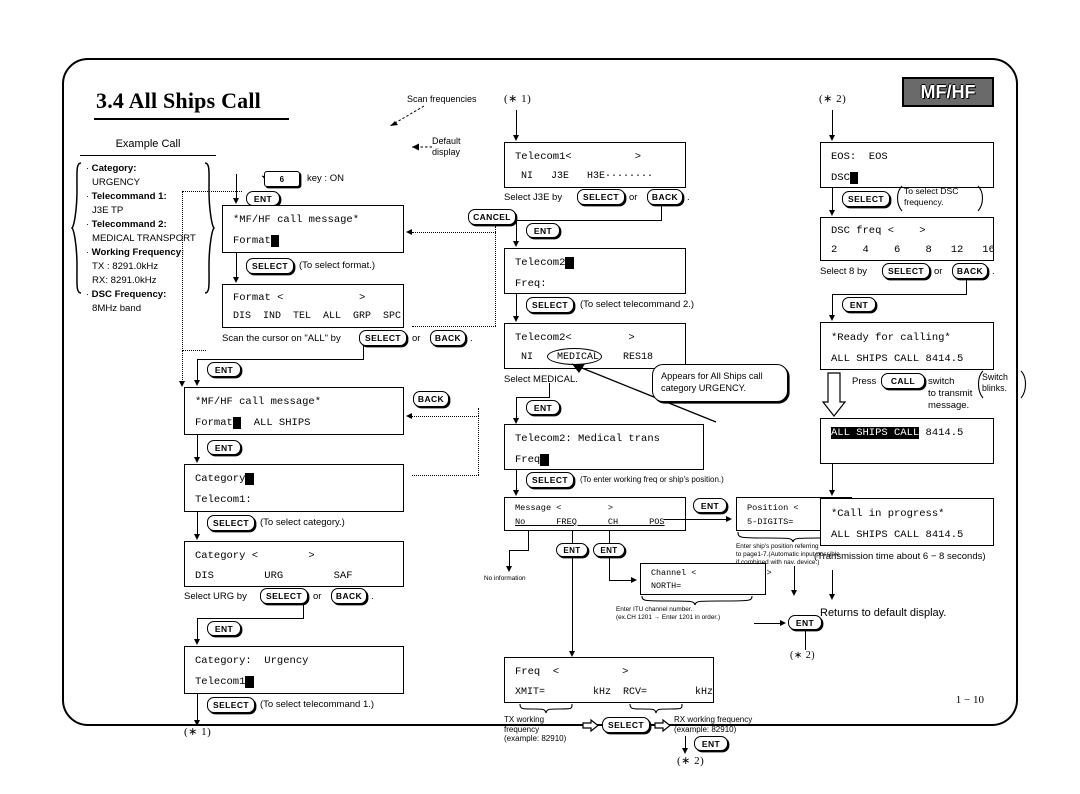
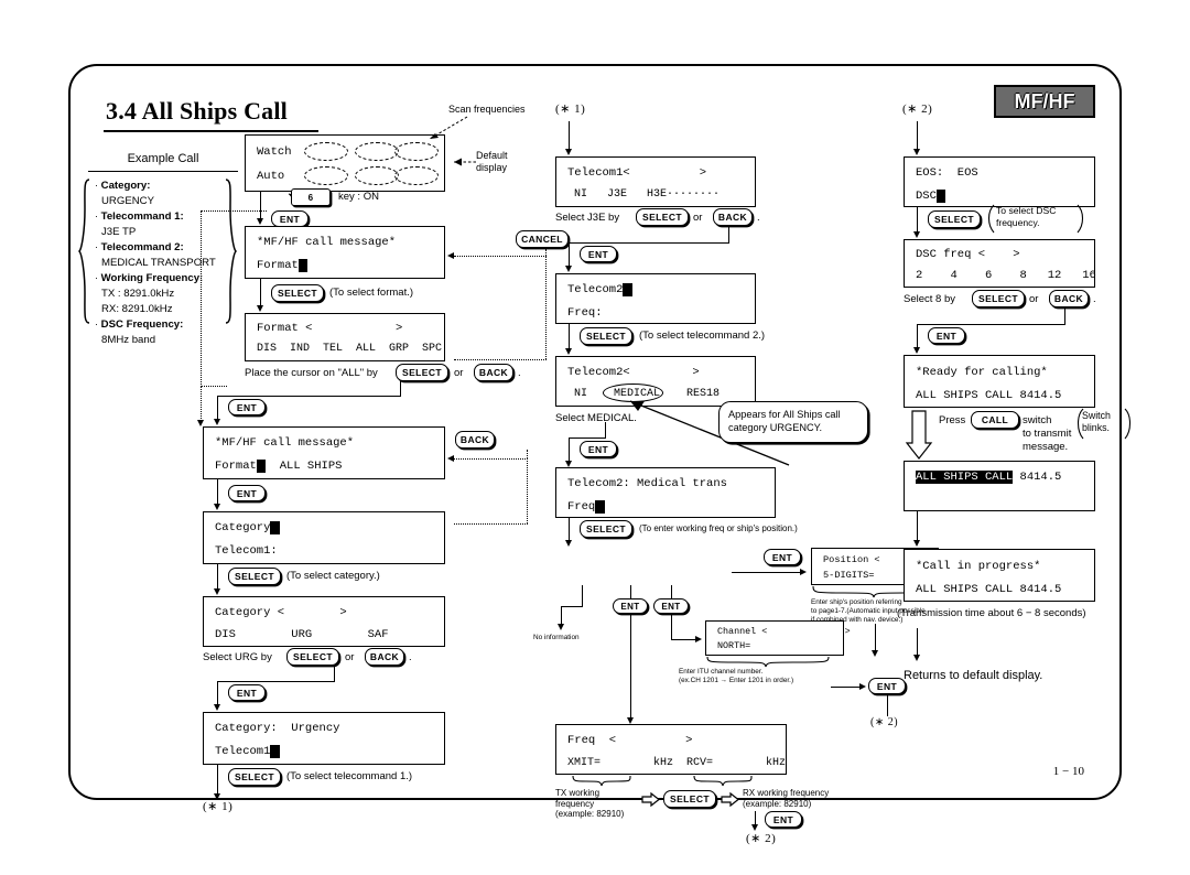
  3.4 All Ships Call
  MF/HF
  Example Call
  · Category:
  URGENCY
  · Telecommand 1:
  J3E TP
  · Telecommand 2:
  MEDICAL TRANSPORT
  · Working Frequency:
  TX : 8291.0kHz
  RX: 8291.0kHz
  · DSC Frequency:
  8MHz band
+ Watch
+ Auto
  Scan frequencies
  Default
  display
  6
  key : ON
  ENT
  *MF/HF call message*
  Format
  CANCEL
  SELECT
  (To select format.)
  Format < >
  DIS IND TEL ALL GRP SPC
- Scan the cursor on "ALL" by
+ Place the cursor on "ALL" by
  SELECT
  or
  BACK
  .
  ENT
  *MF/HF call message*
  Format ALL SHIPS
  BACK
  ENT
  Category
  Telecom1:
  SELECT
  (To select category.)
  Category < >
  DIS URG SAF
  Select URG by
  SELECT
  or
  BACK
  .
  ENT
  Category: Urgency
  Telecom1
  SELECT
  (To select telecommand 1.)
  (∗ 1)
  (∗ 1)
  Telecom1< >
  NI J3E H3E········
  Select J3E by
  SELECT
  or
  BACK
  .
  ENT
  Telecom2
  Freq:
  SELECT
  (To select telecommand 2.)
  Telecom2< >
  NI MEDICAL RES18
  Select MEDICAL.
  Appears for All Ships call category URGENCY.
  ENT
  Telecom2: Medical trans
  Freq
  SELECT
  (To enter working freq or ship's position.)
- Message < >
- No FREQ CH POS
  ENT
  Position <
  5-DIGITS=
  ENT
  ENT
  Channel < >
  NORTH=
  ENT
  (∗ 2)
  Freq < >
  XMIT= kHz RCV= kHz
  TX working
  frequency
  (example: 82910)
  SELECT
  RX working frequency
  (example: 82910)
  ENT
  (∗ 2)
  (∗ 2)
  EOS: EOS
  DSC
  SELECT
  To select DSC
  frequency.
  DSC freq < >
  2 4 6 8 12 16
  Select 8 by
  SELECT
  or
  BACK
  .
  ENT
  *Ready for calling*
  ALL SHIPS CALL 8414.5
  Press
  CALL
  switch
  to transmit message.
  Switch
  blinks.
  ALL SHIPS CALL 8414.5
  *Call in progress*
  ALL SHIPS CALL 8414.5
  (Transmission time about 6 − 8 seconds)
  Returns to default display.
  1 − 10
